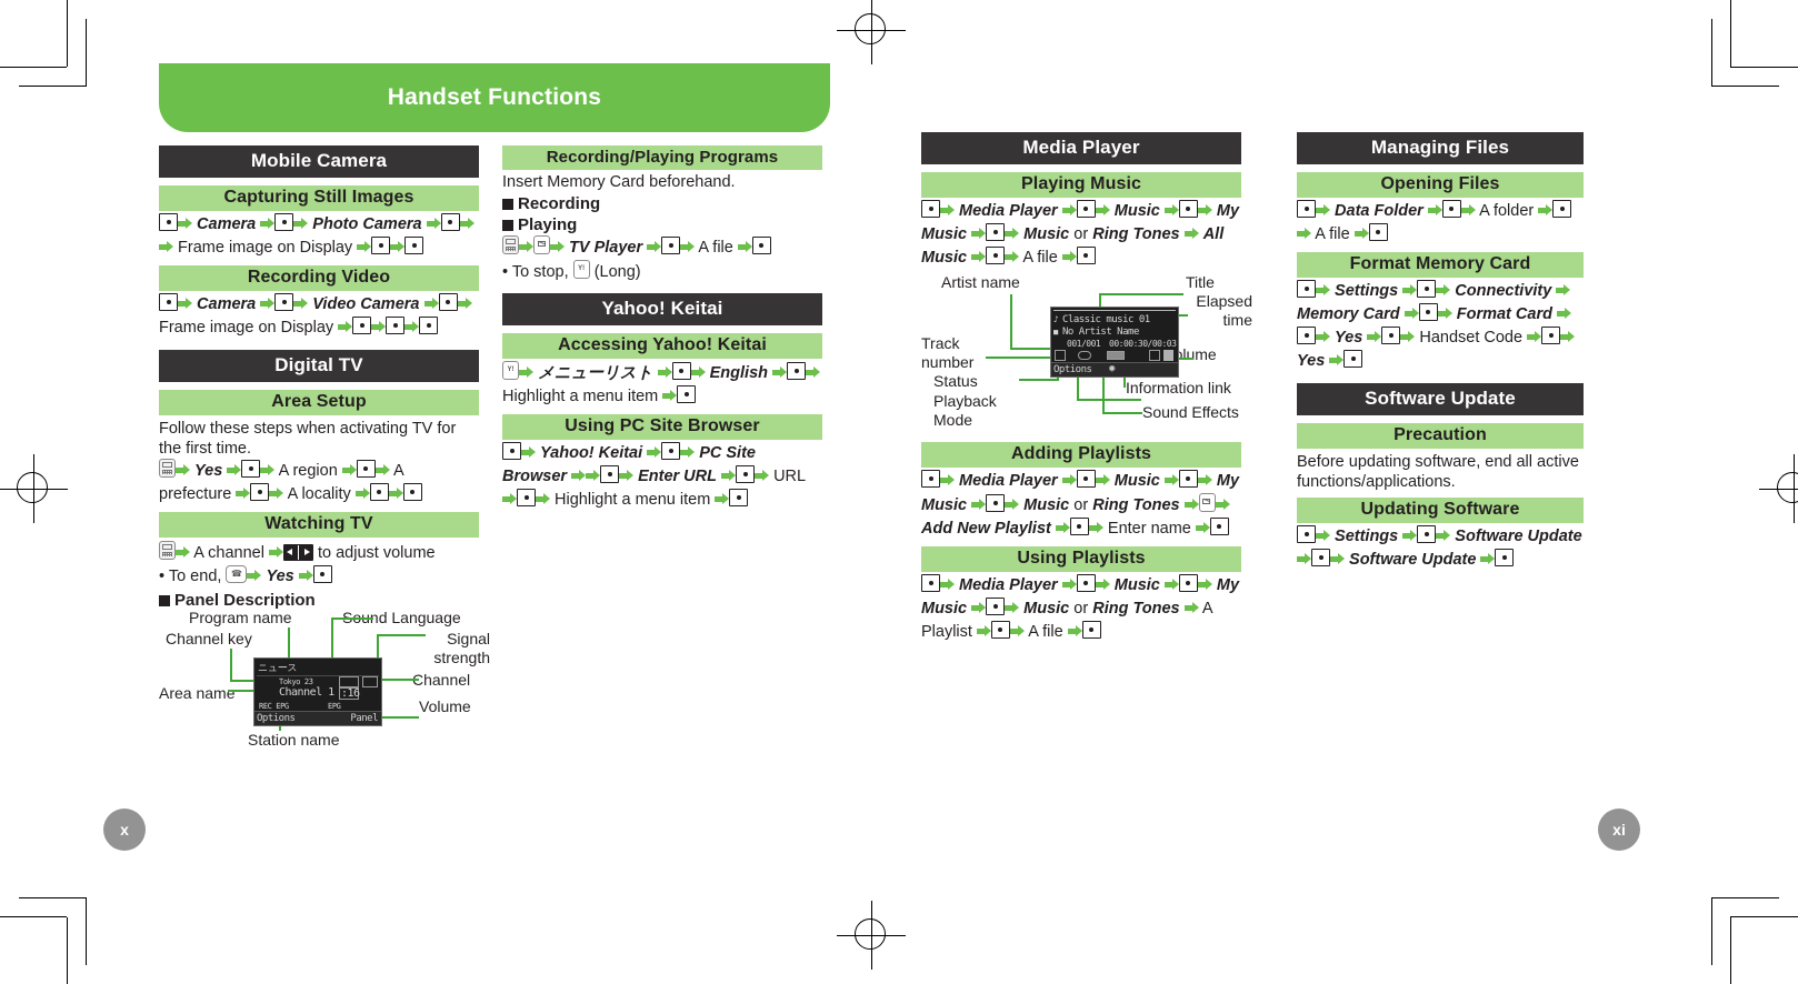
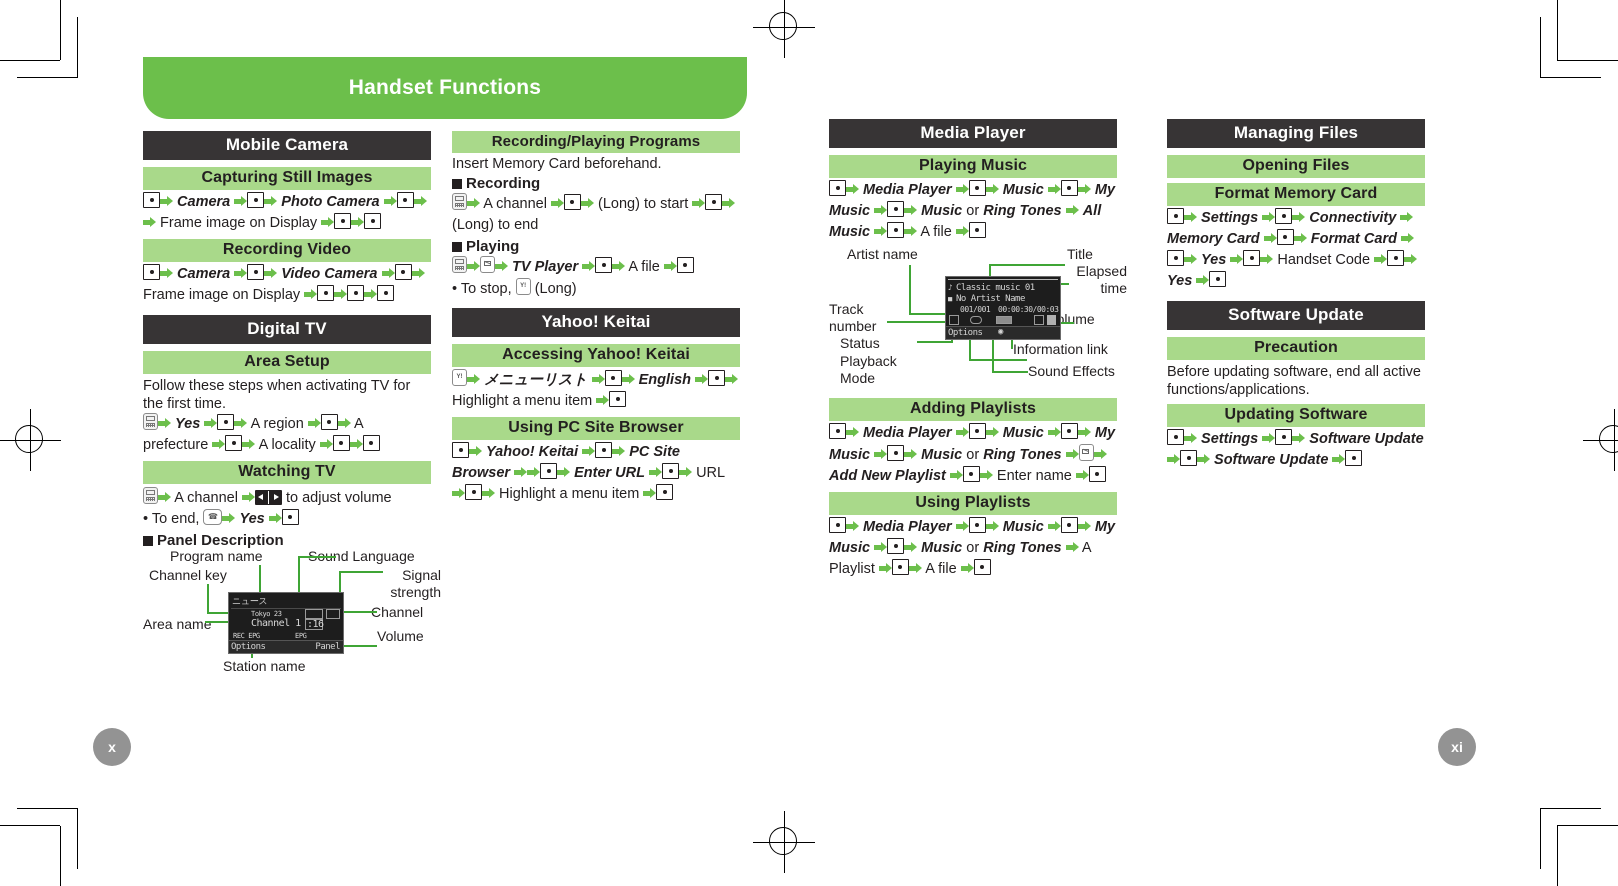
  Handset Functions
  Mobile Camera
  Capturing Still Images
  Camera Photo Camera Frame image on Display
  Recording Video
  Camera Video Camera Frame image on Display
  Digital TV
  Area Setup
  Follow these steps when activating TV for the first time.
  Yes A region A prefecture A locality
  Watching TV
  A channel to adjust volume
  • To end, Yes
  Panel Description
  Program name
  nd Language
  Channel key
  Signal
  strength
  Area name
  hannel
  Volume
  Station name
  ニュース
  Tokyo 23
  Channel 1
  :16
  REC EPG
  EPG
  Options
  Panel
  Recording/Playing Programs
  Insert Memory Card beforehand.
  Recording
+ A channel (Long) to start (Long) to end
  Playing
  TV Player A file
  • To stop, (Long)
  Yahoo! Keitai
  Accessing Yahoo! Keitai
  メニューリスト English Highlight a menu item
  Using PC Site Browser
  Yahoo! Keitai PC Site Browser Enter URL URL Highlight a menu item
  Media Player
  Playing Music
  Media Player Music My Music Music or Ring Tones All Music A file
  Artist name
  Title
  Elapsed
  time
  Track
  number
  Status
  Information link
  Playback
  Mode
  Sound Effects
  Classic music 01
  ♪
  No Artist Name
  ■
  001/001
  00:00:30/00:03
  Options
  ◉
  Adding Playlists
  Media Player Music My Music Music or Ring Tones Add New Playlist Enter name
  Using Playlists
  Media Player Music My Music Music or Ring Tones A Playlist A file
  Managing Files
  Opening Files
- Data Folder A folder A file
  Format Memory Card
  Settings Connectivity Memory Card Format Card Yes Handset Code Yes
  Software Update
  Precaution
  Before updating software, end all active functions/applications.
  Updating Software
  Settings Software Update Software Update
  x
  xi
